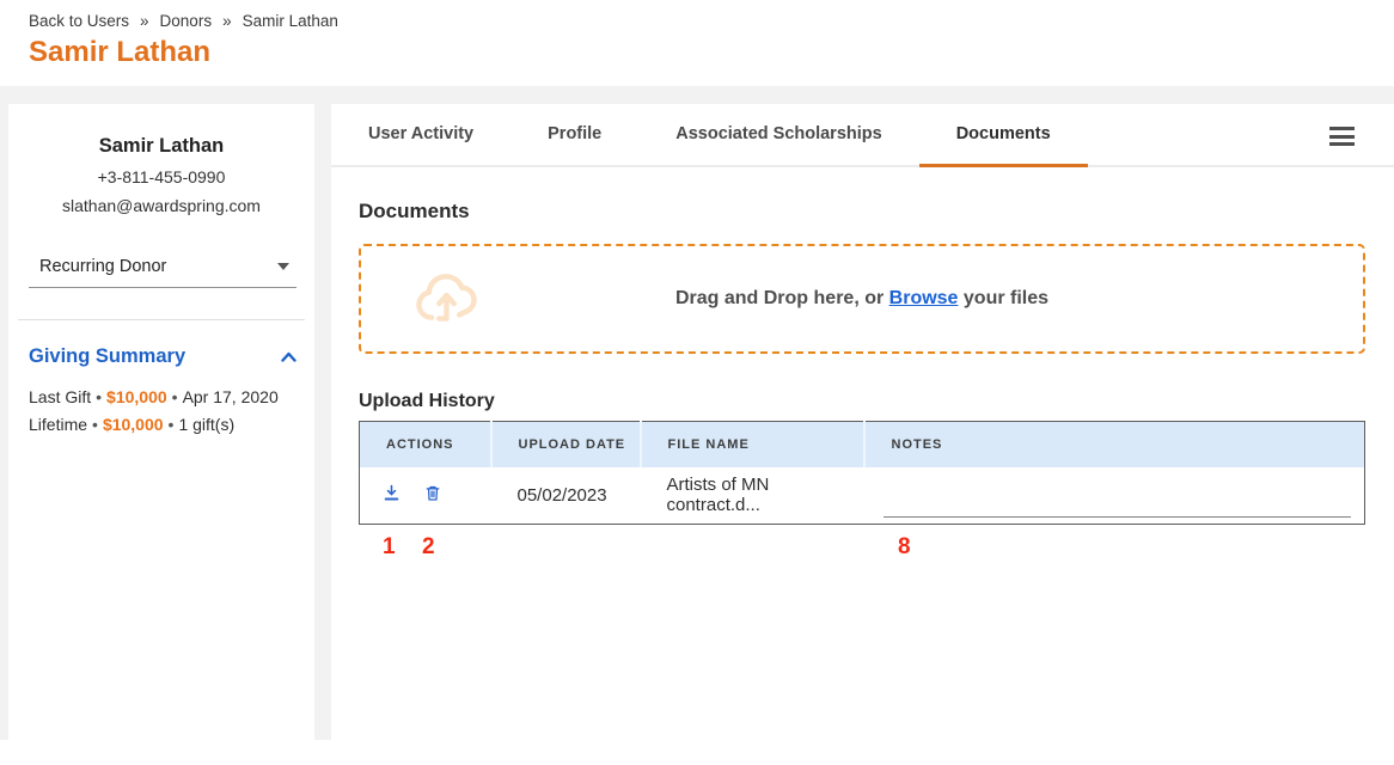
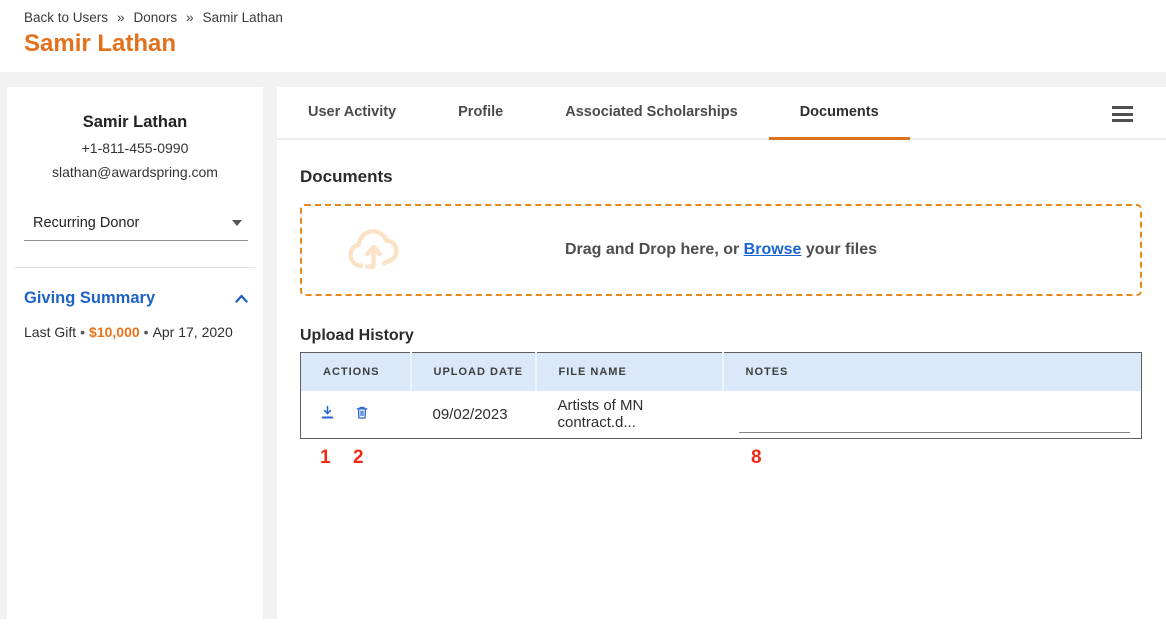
  Back to Users
  »
  Donors
  »
  Samir Lathan
  Samir Lathan
  Samir Lathan
- +3-811-455-0990
+ +1-811-455-0990
  slathan@awardspring.com
  Recurring Donor
  Giving Summary
  Last Gift • $10,000 • Apr 17, 2020
- Lifetime • $10,000 • 1 gift(s)
  User Activity
  Profile
  Associated Scholarships
  Documents
  Documents
  Drag and Drop here, or Browse your files
  Upload History
  ACTIONS	UPLOAD DATE	FILE NAME	NOTES
- 	05/02/2023	Artists of MN contract.d...
+ 	09/02/2023	Artists of MN contract.d...
  1
  2
  8
